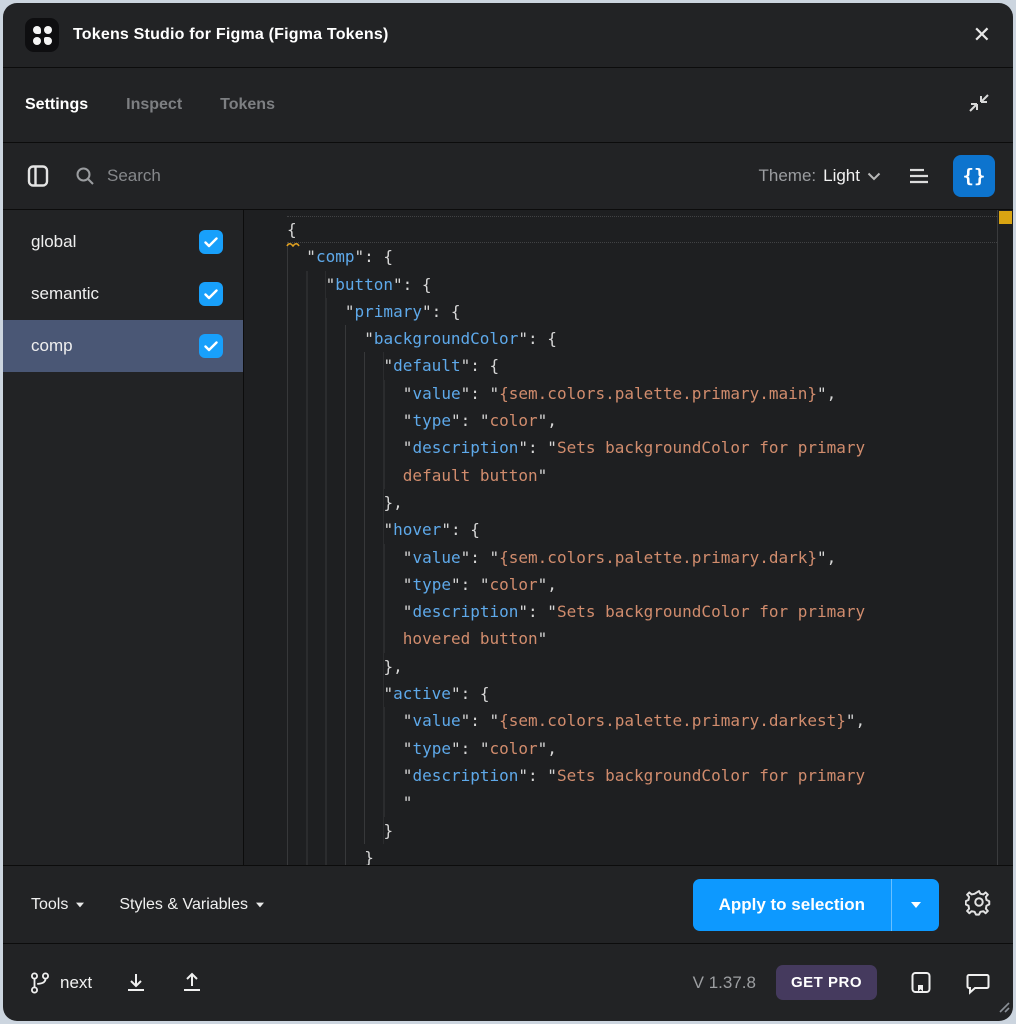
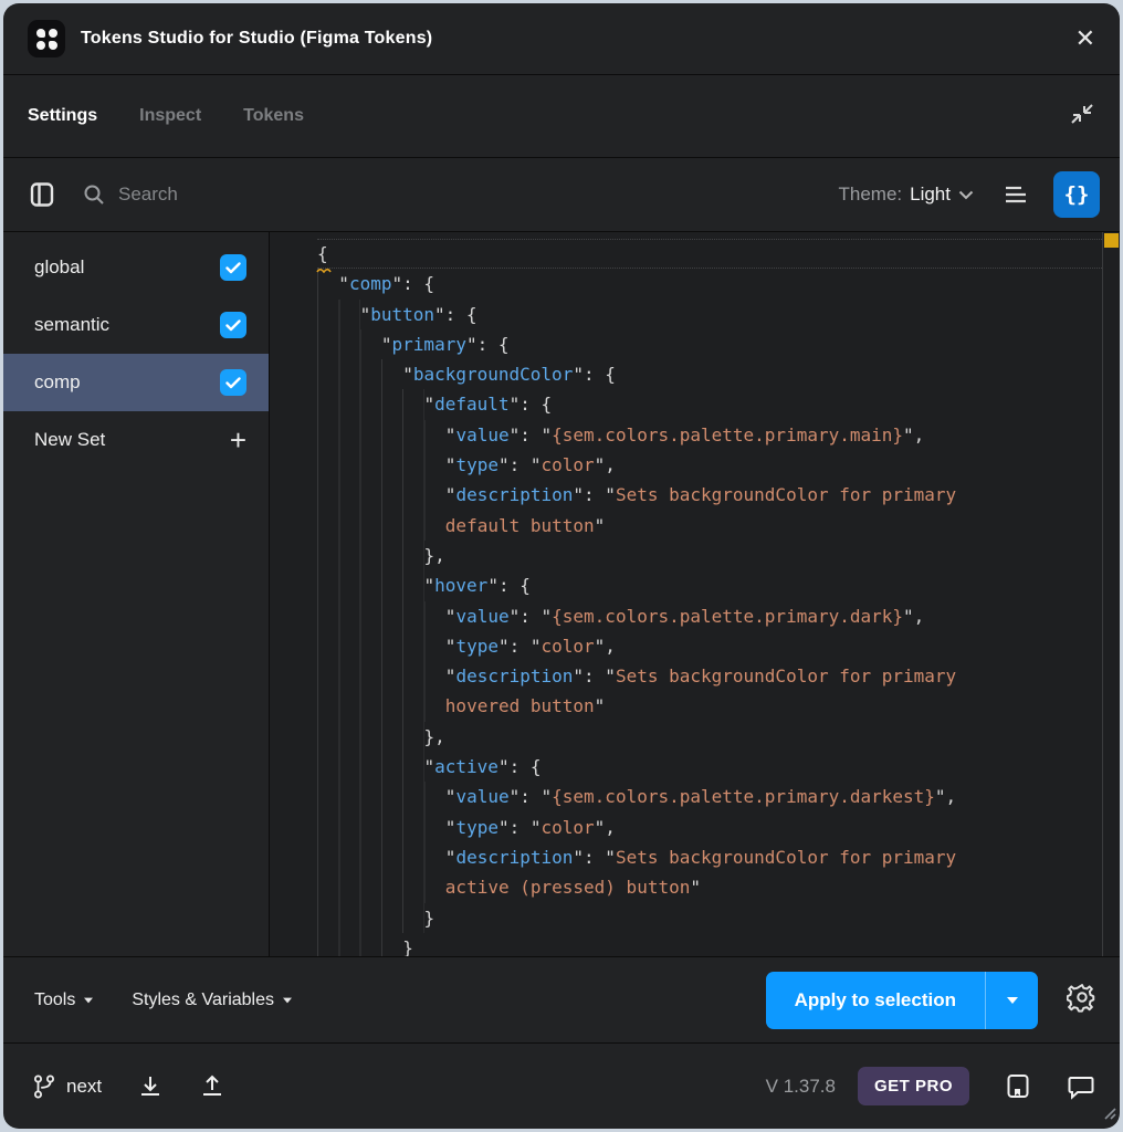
- Tokens Studio for Figma (Figma Tokens)
+ Tokens Studio for Studio (Figma Tokens)
  ✕
  Settings
  Inspect
  Tokens
  Search
  Theme:
  Light
  {}
  global
  semantic
  comp
+ New Set
+ +
  {
  "
  comp
  ": {
  "
  button
  ": {
  "
  primary
  ": {
  "
  backgroundColor
  ": {
  "
  default
  ": {
  "
  value
  ": "
  {sem.colors.palette.primary.main}
  ",
  "
  type
  ": "
  color
  ",
  "
  description
  ": "
  Sets backgroundColor for primary
  default button
  "
  },
  "
  hover
  ": {
  "
  value
  ": "
  {sem.colors.palette.primary.dark}
  ",
  "
  type
  ": "
  color
  ",
  "
  description
  ": "
  Sets backgroundColor for primary
  hovered button
  "
  },
  "
  active
  ": {
  "
  value
  ": "
  {sem.colors.palette.primary.darkest}
  ",
  "
  type
  ": "
  color
  ",
  "
  description
  ": "
  Sets backgroundColor for primary
+ active (pressed) button
  "
  }
  }
  Tools
  Styles & Variables
  Apply to selection
  next
  V 1.37.8
  GET PRO
